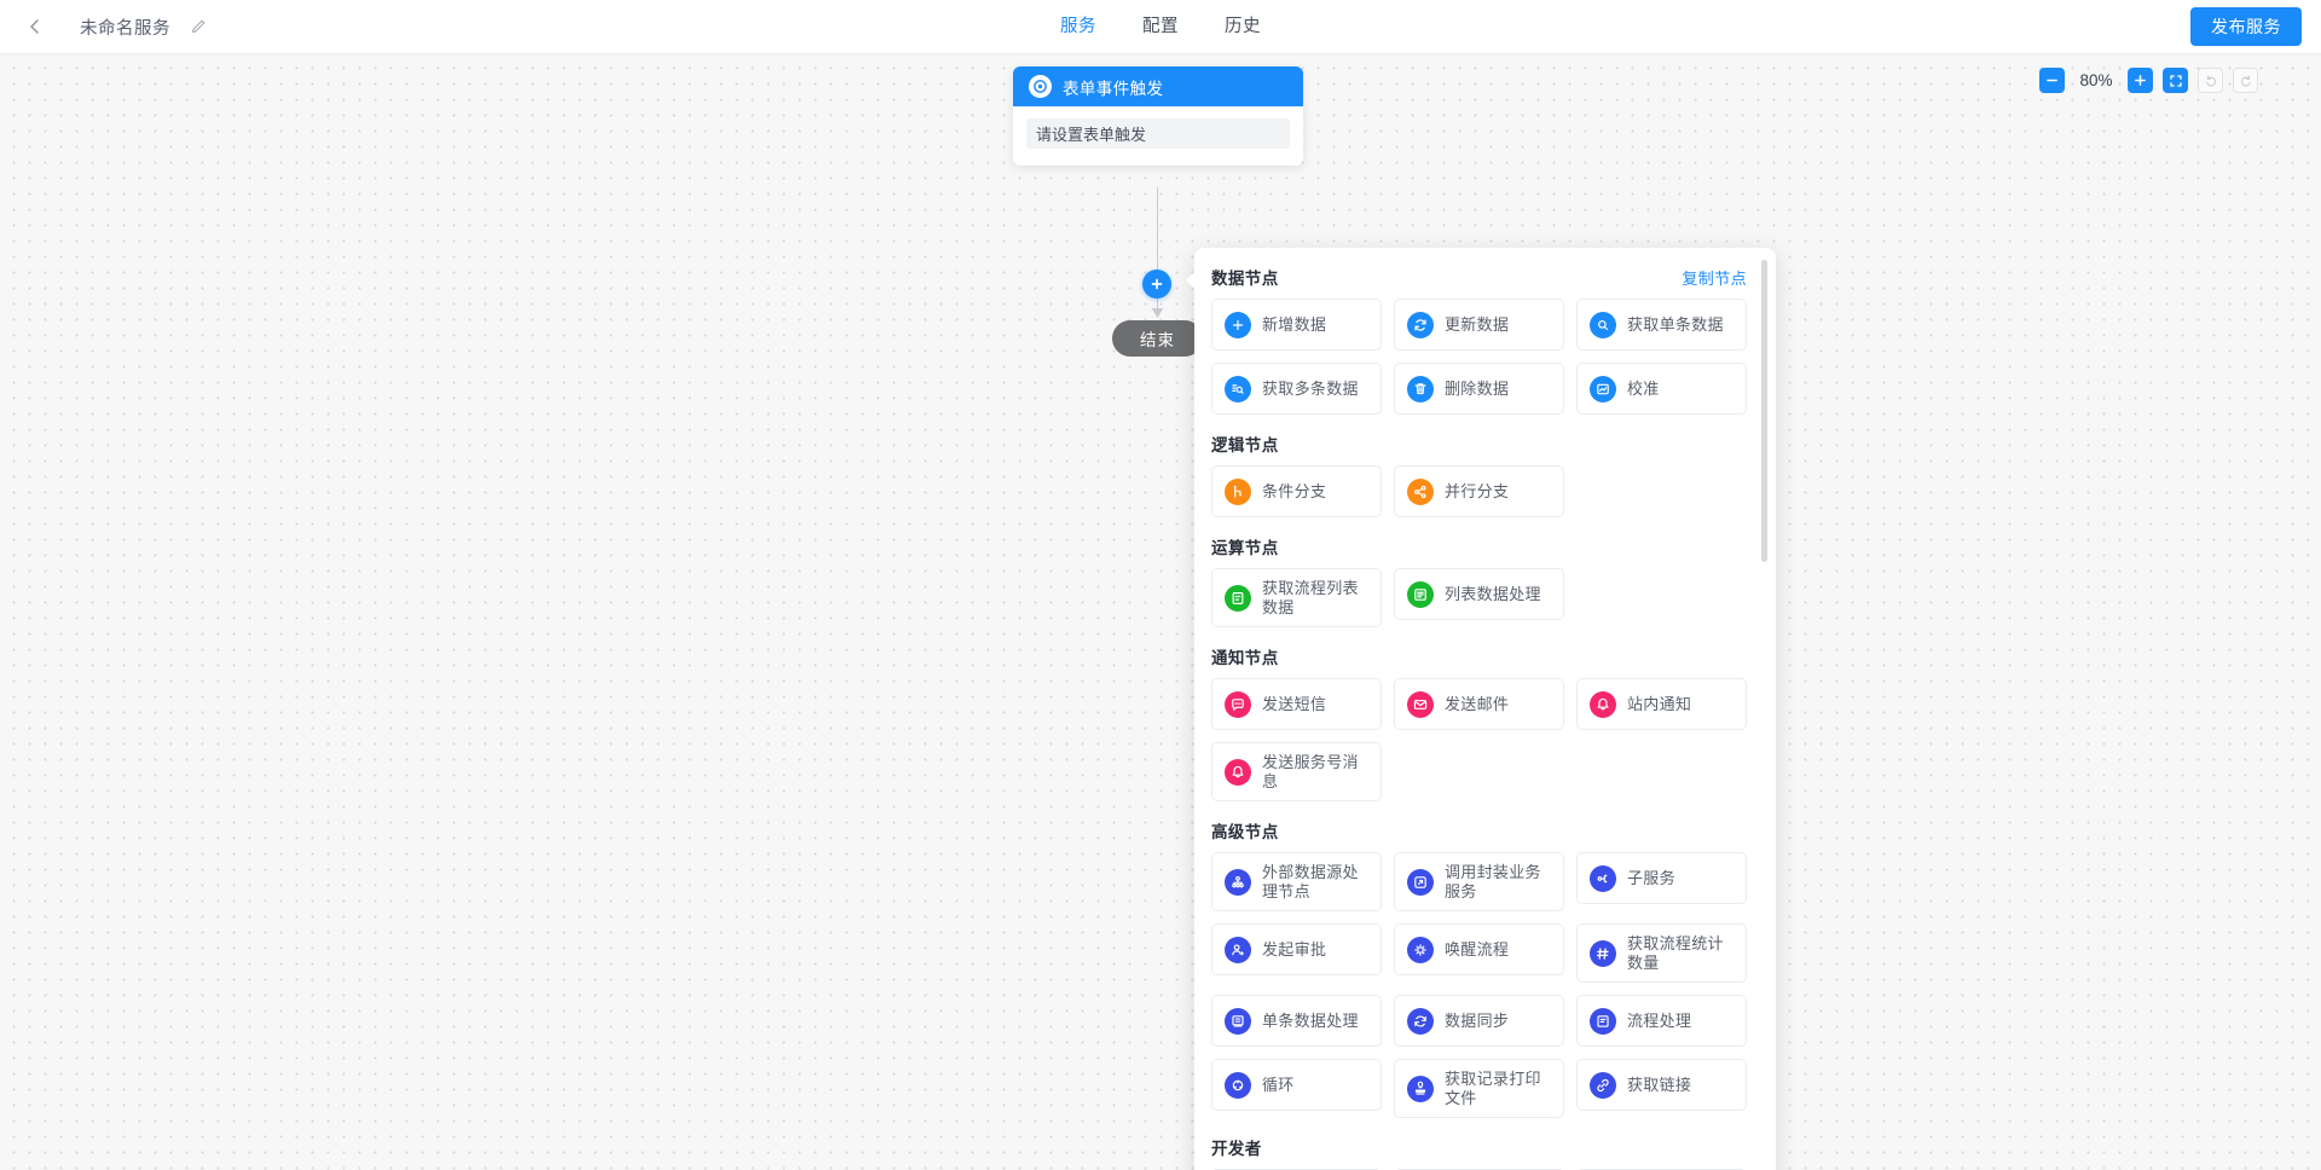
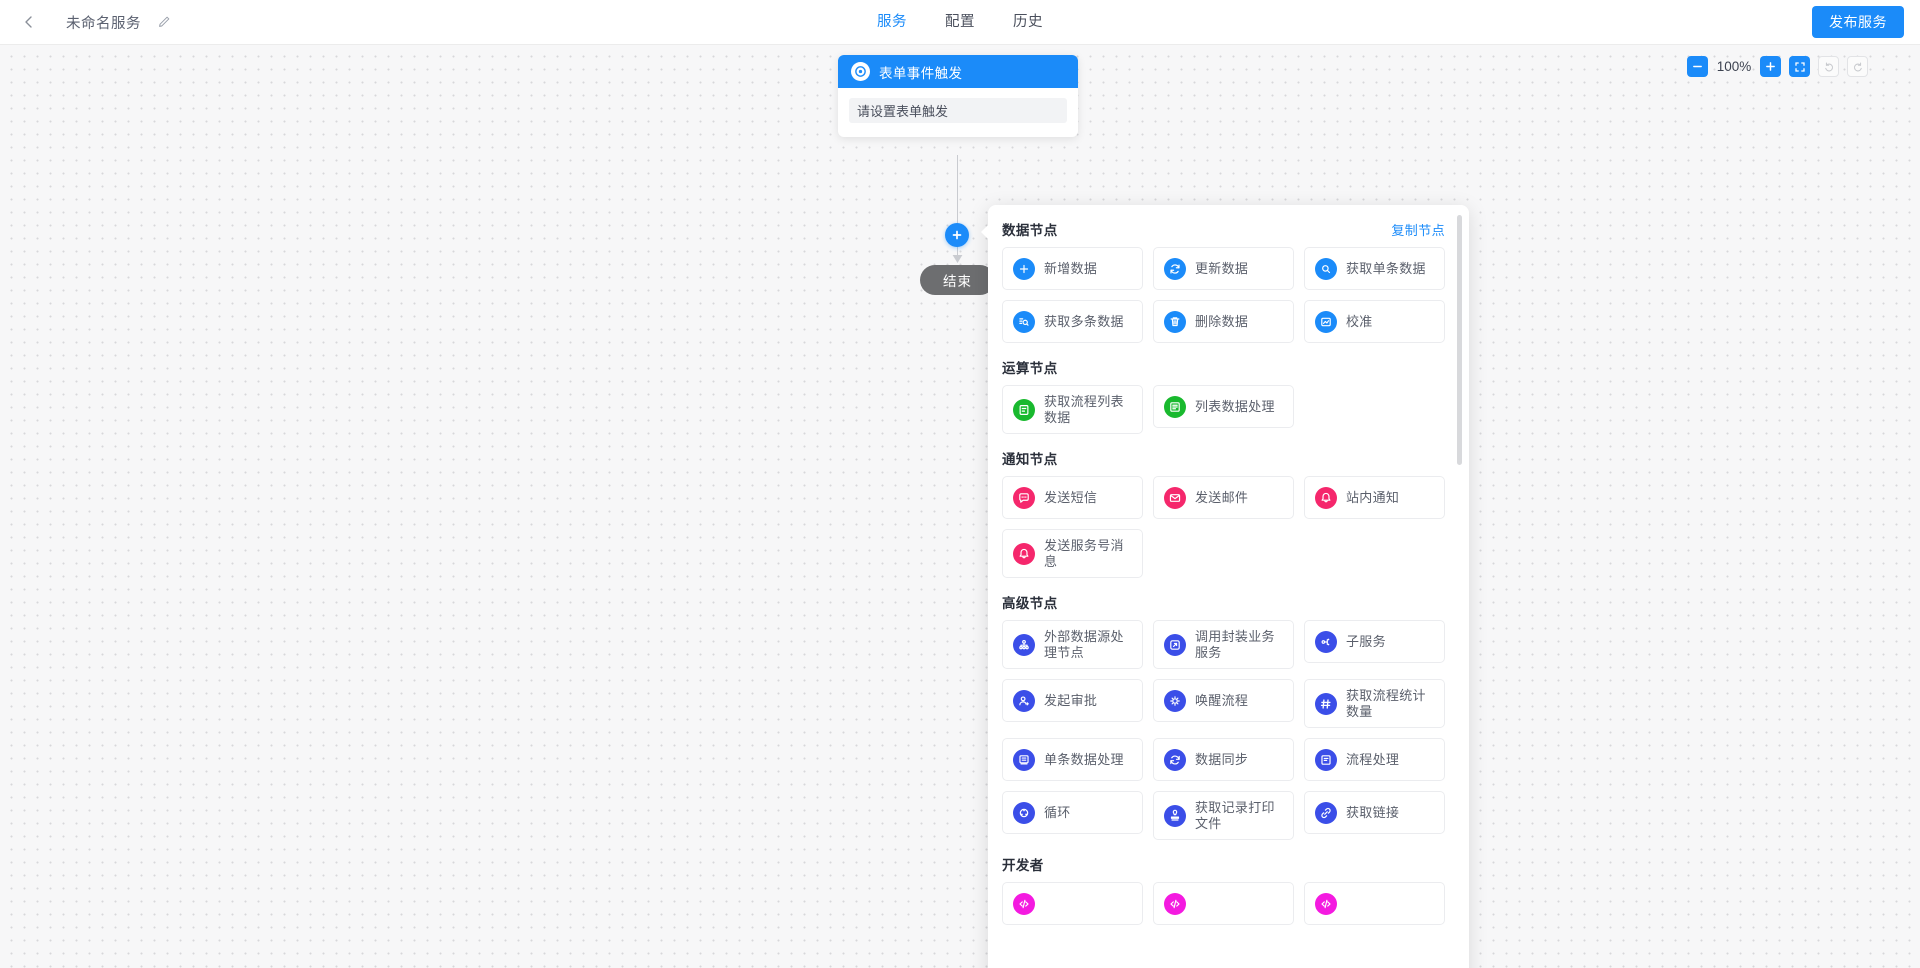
  未命名服务
  服务
  配置
  历史
  发布服务
- 80%
+ 100%
  表单事件触发
  请设置表单触发
  结束
  数据节点
  复制节点
  新增数据
  更新数据
  获取单条数据
  获取多条数据
  删除数据
  校准
- 逻辑节点
- 条件分支
- 并行分支
  运算节点
  获取流程列表数据
  列表数据处理
  通知节点
  发送短信
  发送邮件
  站内通知
  发送服务号消息
  高级节点
  外部数据源处理节点
  调用封装业务服务
  子服务
  发起审批
  唤醒流程
  获取流程统计数量
  单条数据处理
  数据同步
  流程处理
  循环
  获取记录打印文件
  获取链接
  开发者
